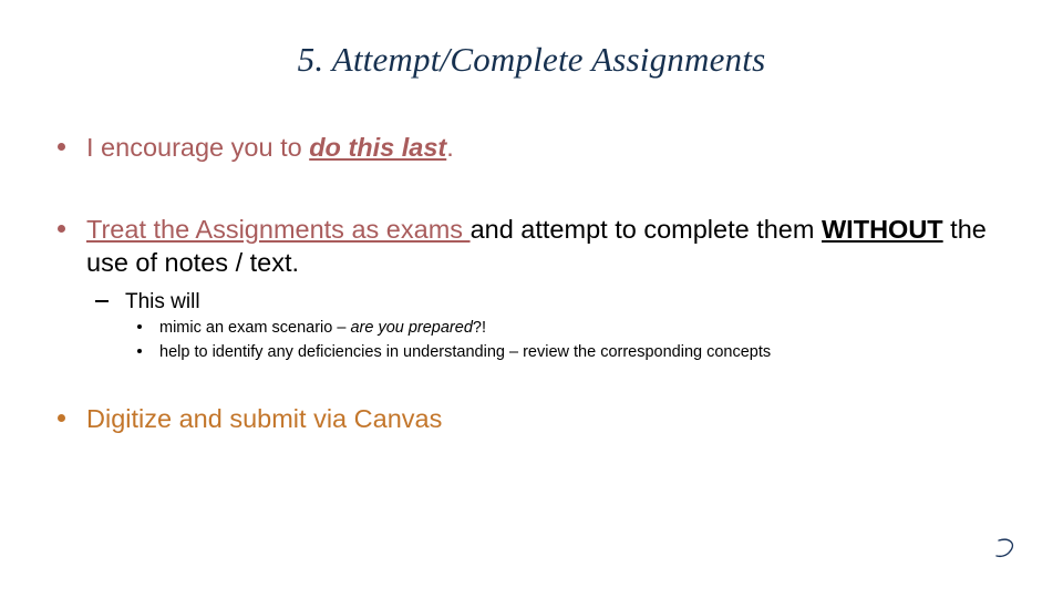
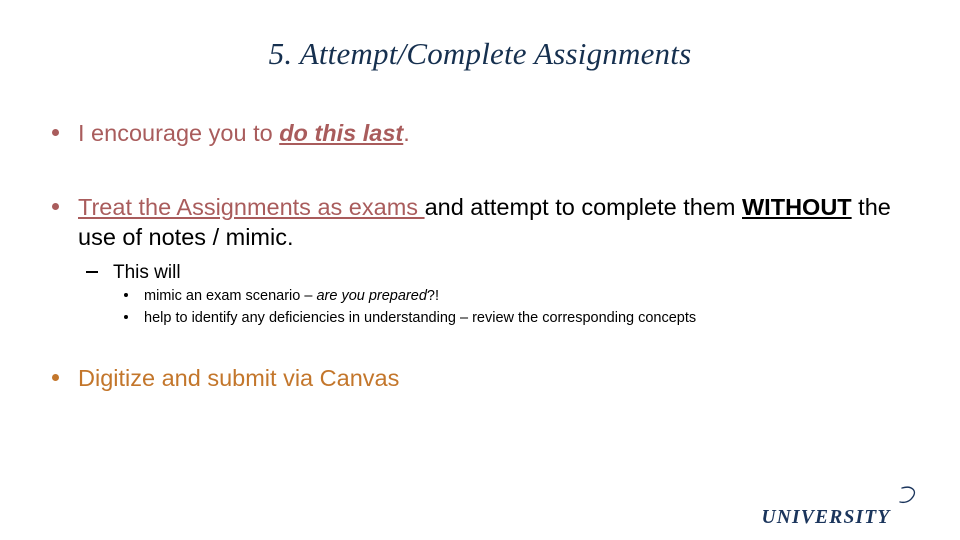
  5. Attempt/Complete Assignments
  I encourage you to do this last.
- Treat the Assignments as exams and attempt to complete them WITHOUT the use of notes / text.
+ Treat the Assignments as exams and attempt to complete them WITHOUT the use of notes / mimic.
  This will
  mimic an exam scenario – are you prepared?!
  help to identify any deficiencies in understanding – review the corresponding concepts
  Digitize and submit via Canvas
+ UNIVERSITY
